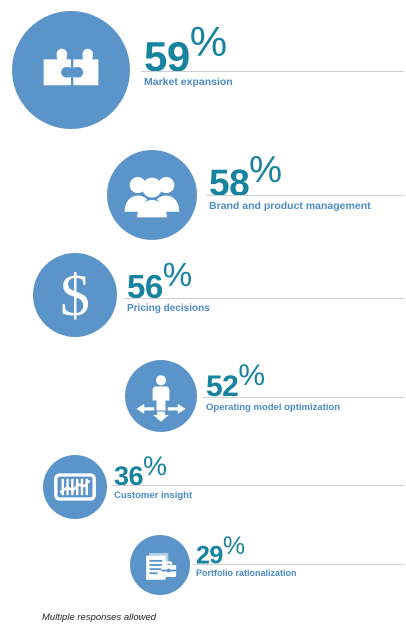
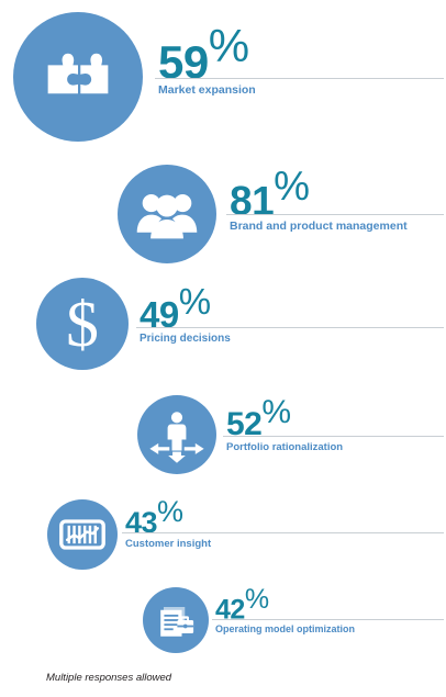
  59%
  Market expansion
- 58%
+ 81%
  Brand and product management
  $
- 56%
+ 49%
  Pricing decisions
  52%
- Operating model optimization
+ Portfolio rationalization
- 36%
+ 43%
  Customer insight
- 29%
+ 42%
- Portfolio rationalization
+ Operating model optimization
  Multiple responses allowed
